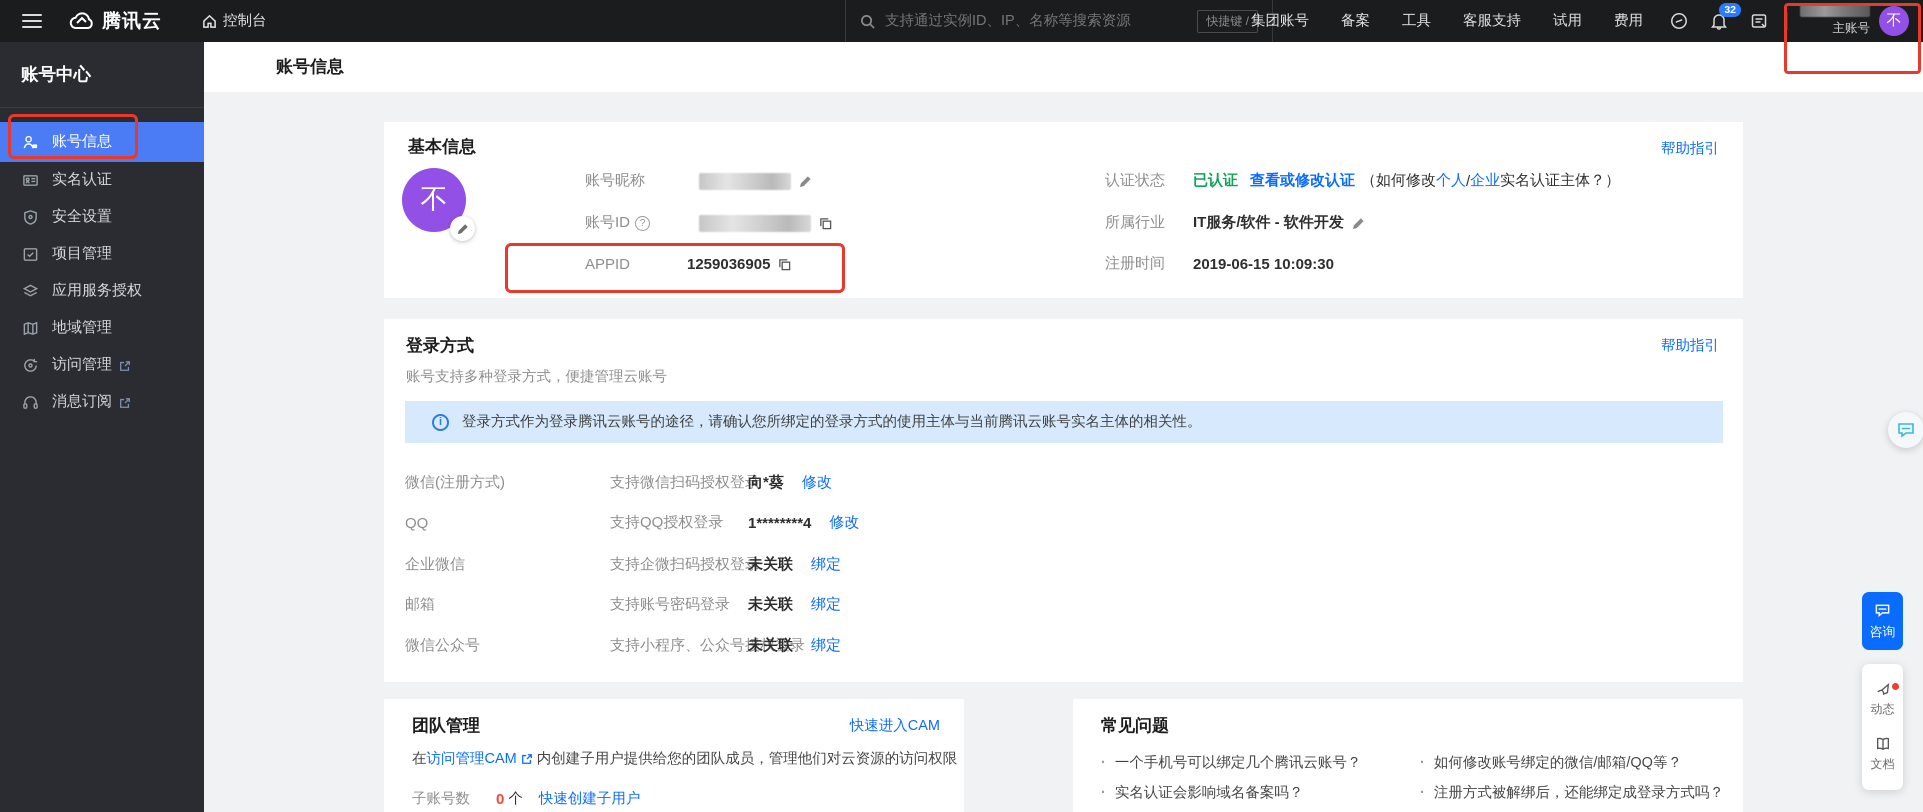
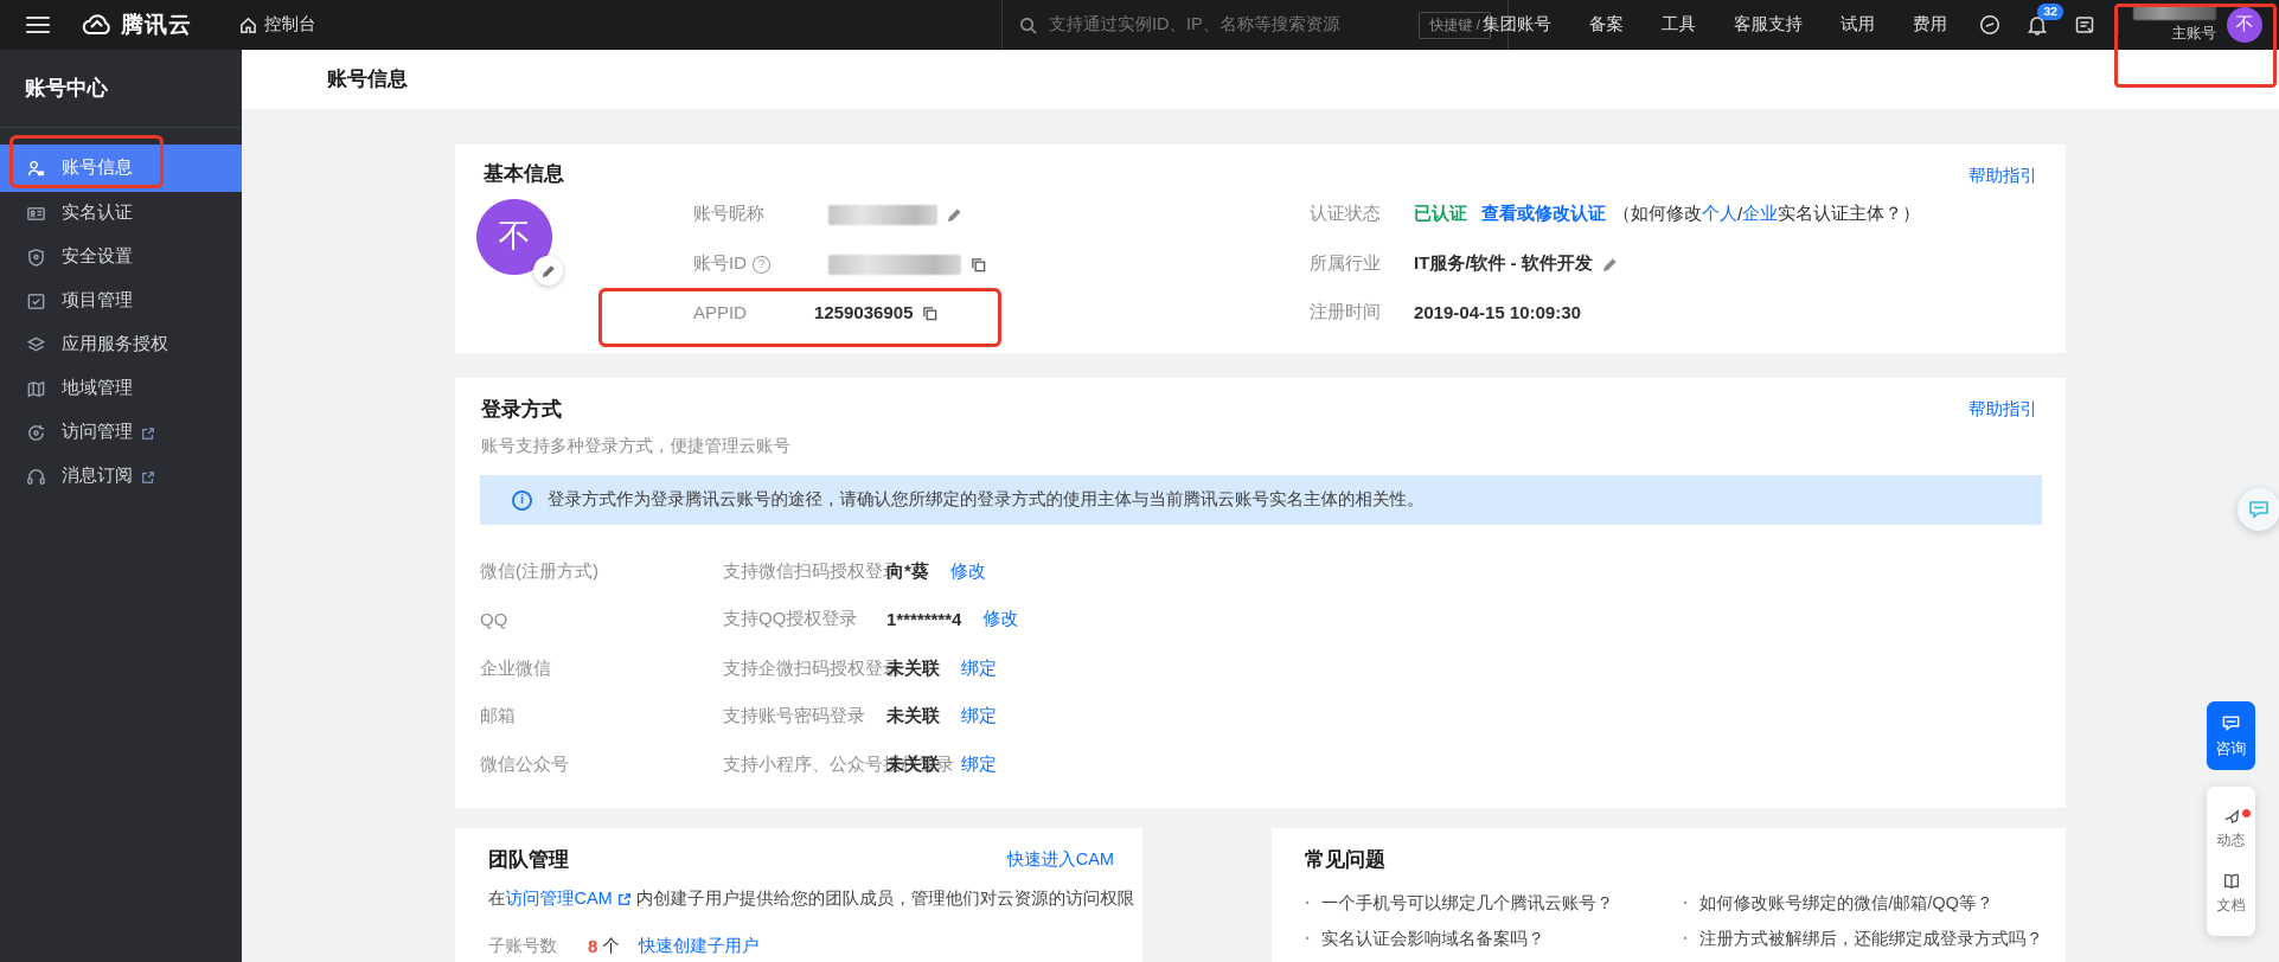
  腾讯云
  控制台
  支持通过实例ID、IP、名称等搜索资源
  快捷键 /
  集团账号
  备案
  工具
  客服支持
  试用
  费用
  32
  主账号
  不
  账号中心
  账号信息
  实名认证
  安全设置
  项目管理
  应用服务授权
  地域管理
  访问管理
  消息订阅
  账号信息
  基本信息
  帮助指引
  不
  账号昵称
  账号ID
  ?
  APPID
  1259036905
  认证状态
  已认证
  查看或修改认证
  （如何修改
  个人
  /
  企业
  实名认证主体？）
  所属行业
  IT服务/软件 - 软件开发
  注册时间
- 2019-06-15 10:09:30
+ 2019-04-15 10:09:30
  登录方式
  帮助指引
  账号支持多种登录方式，便捷管理云账号
  i
  登录方式作为登录腾讯云账号的途径，请确认您所绑定的登录方式的使用主体与当前腾讯云账号实名主体的相关性。
  微信(注册方式)
  支持微信扫码授权登录
  向*葵
  修改
  QQ
  支持QQ授权登录
  1********4
  修改
  企业微信
  支持企微扫码授权登录
  未关联
  绑定
  邮箱
  支持账号密码登录
  未关联
  绑定
  微信公众号
  支持小程序、公众号授权登录
  未关联
  绑定
  团队管理
  快速进入CAM
  在
  访问管理CAM
  内创建子用户提供给您的团队成员，管理他们对云资源的访问权限
  子账号数
- 0
+ 8
  个
  快速创建子用户
  常见问题
  一个手机号可以绑定几个腾讯云账号？
  实名认证会影响域名备案吗？
  如何修改账号绑定的微信/邮箱/QQ等？
  注册方式被解绑后，还能绑定成登录方式吗？
  咨询
  动态
  文档
